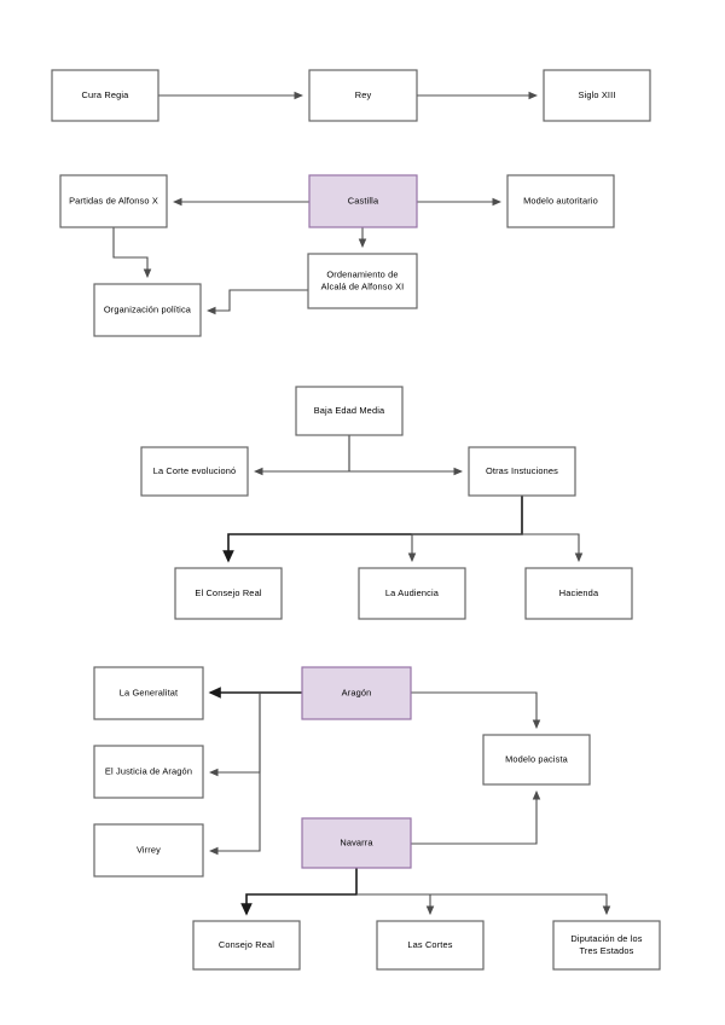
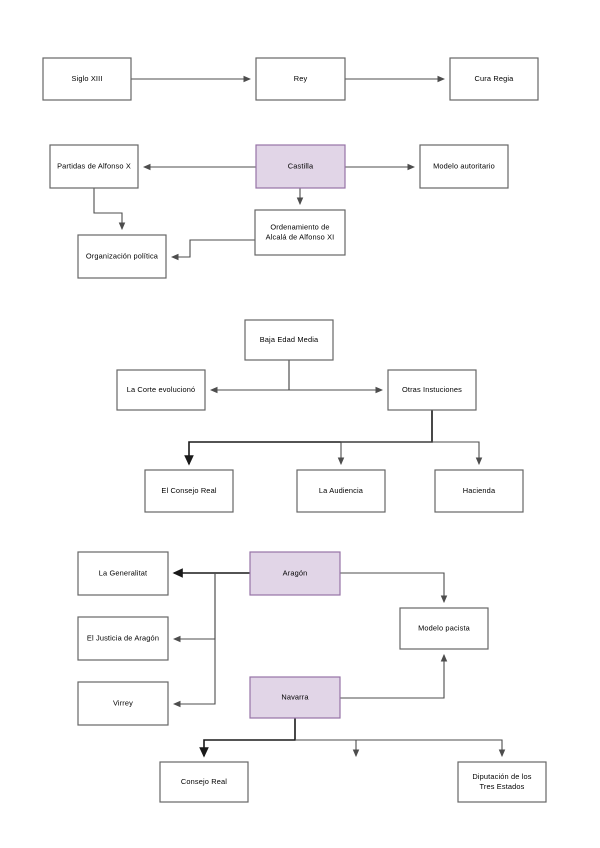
- Cura Regia
+ Siglo XIII
  Rey
- Siglo XIII
+ Cura Regia
  Partidas de Alfonso X
  Castilla
  Modelo autoritario
  Ordenamiento de Alcalá de Alfonso XI
  Organización política
  Baja Edad Media
  La Corte evolucionó
  Otras Instuciones
  El Consejo Real
  La Audiencia
  Hacienda
  La Generalitat
  Aragón
  Modelo pacista
  El Justicia de Aragón
  Navarra
  Virrey
  Consejo Real
- Las Cortes
  Diputación de los Tres Estados
